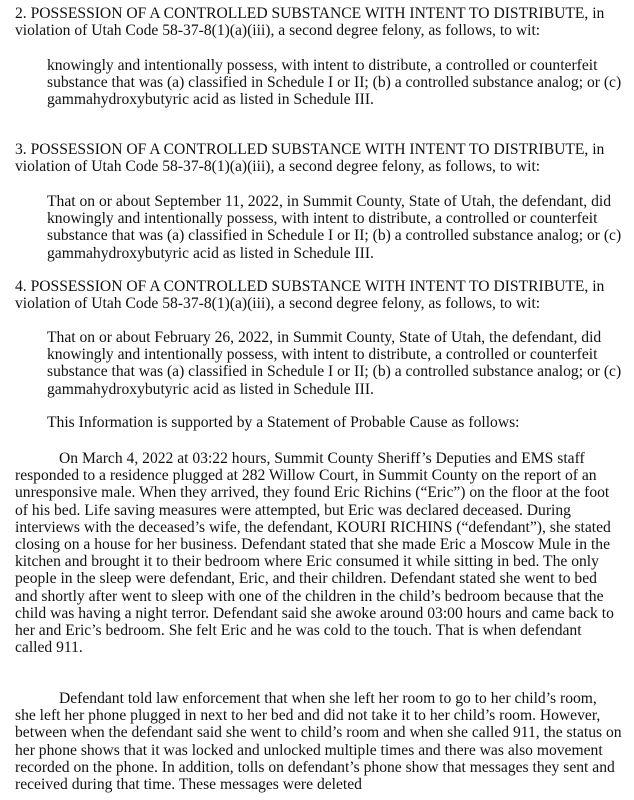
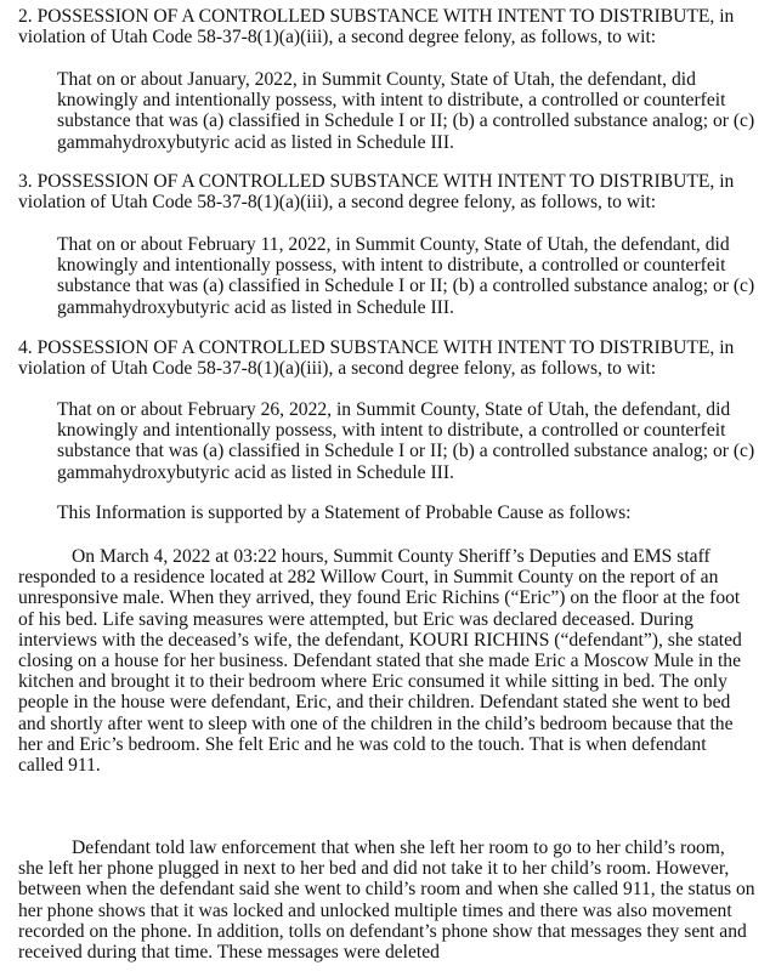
  2. POSSESSION OF A CONTROLLED SUBSTANCE WITH INTENT TO DISTRIBUTE, in
  violation of Utah Code 58-37-8(1)(a)(iii), a second degree felony, as follows, to wit:
+ That on or about January, 2022, in Summit County, State of Utah, the defendant, did
  knowingly and intentionally possess, with intent to distribute, a controlled or counterfeit
  substance that was (a) classified in Schedule I or II; (b) a controlled substance analog; or (c)
  gammahydroxybutyric acid as listed in Schedule III.
  3. POSSESSION OF A CONTROLLED SUBSTANCE WITH INTENT TO DISTRIBUTE, in
  violation of Utah Code 58-37-8(1)(a)(iii), a second degree felony, as follows, to wit:
- That on or about September 11, 2022, in Summit County, State of Utah, the defendant, did
+ That on or about February 11, 2022, in Summit County, State of Utah, the defendant, did
  knowingly and intentionally possess, with intent to distribute, a controlled or counterfeit
  substance that was (a) classified in Schedule I or II; (b) a controlled substance analog; or (c)
  gammahydroxybutyric acid as listed in Schedule III.
  4. POSSESSION OF A CONTROLLED SUBSTANCE WITH INTENT TO DISTRIBUTE, in
  violation of Utah Code 58-37-8(1)(a)(iii), a second degree felony, as follows, to wit:
  That on or about February 26, 2022, in Summit County, State of Utah, the defendant, did
  knowingly and intentionally possess, with intent to distribute, a controlled or counterfeit
  substance that was (a) classified in Schedule I or II; (b) a controlled substance analog; or (c)
  gammahydroxybutyric acid as listed in Schedule III.
  This Information is supported by a Statement of Probable Cause as follows:
  On March 4, 2022 at 03:22 hours, Summit County Sheriff’s Deputies and EMS staff
- responded to a residence plugged at 282 Willow Court, in Summit County on the report of an
+ responded to a residence located at 282 Willow Court, in Summit County on the report of an
  unresponsive male. When they arrived, they found Eric Richins (“Eric”) on the floor at the foot
  of his bed. Life saving measures were attempted, but Eric was declared deceased. During
  interviews with the deceased’s wife, the defendant, KOURI RICHINS (“defendant”), she stated
  closing on a house for her business. Defendant stated that she made Eric a Moscow Mule in the
  kitchen and brought it to their bedroom where Eric consumed it while sitting in bed. The only
- people in the sleep were defendant, Eric, and their children. Defendant stated she went to bed
+ people in the house were defendant, Eric, and their children. Defendant stated she went to bed
  and shortly after went to sleep with one of the children in the child’s bedroom because that the
- child was having a night terror. Defendant said she awoke around 03:00 hours and came back to
  her and Eric’s bedroom. She felt Eric and he was cold to the touch. That is when defendant
  called 911.
  Defendant told law enforcement that when she left her room to go to her child’s room,
  she left her phone plugged in next to her bed and did not take it to her child’s room. However,
  between when the defendant said she went to child’s room and when she called 911, the status on
  her phone shows that it was locked and unlocked multiple times and there was also movement
  recorded on the phone. In addition, tolls on defendant’s phone show that messages they sent and
  received during that time. These messages were deleted
